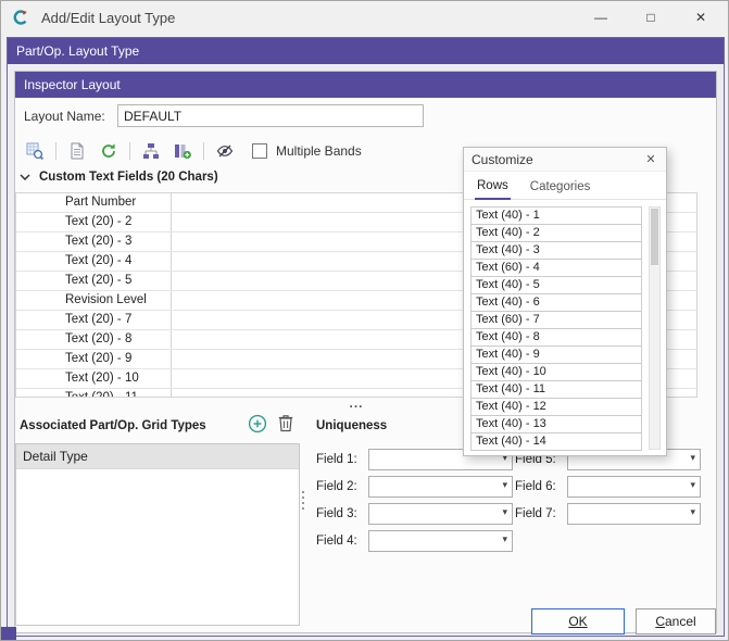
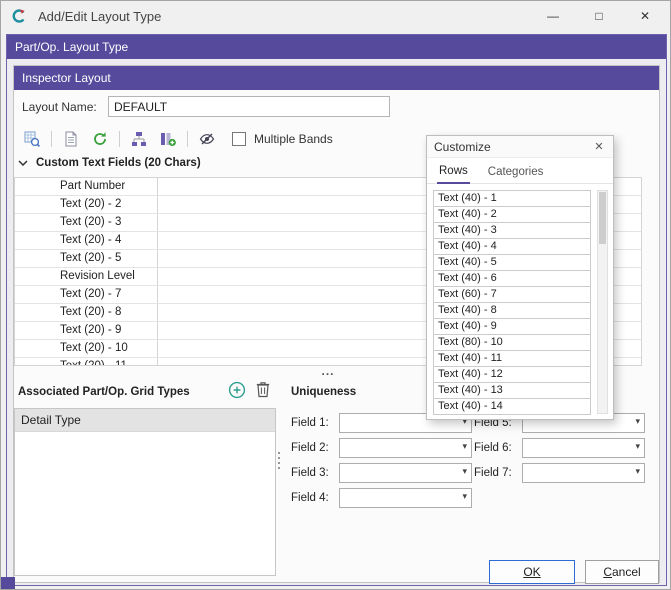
  Add/Edit Layout Type
  —
  □
  ✕
  Part/Op. Layout Type
  Inspector Layout
  Layout Name:
  DEFAULT
  Multiple Bands
  Custom Text Fields (20 Chars)
  Part Number
  Text (20) - 2
  Text (20) - 3
  Text (20) - 4
  Text (20) - 5
  Revision Level
  Text (20) - 7
  Text (20) - 8
  Text (20) - 9
  Text (20) - 10
  ...
  Associated Part/Op. Grid Types
  Detail Type
  Uniqueness
  Field 1:
  ▾
  Field 2:
  ▾
  Field 3:
  ▾
  Field 4:
  ▾
  Field 5:
  ▾
  Field 6:
  ▾
  Field 7:
  ▾
  OK
  C
  ancel
  Customize
  ✕
  Rows
  Categories
  Text (40) - 1
  Text (40) - 2
  Text (40) - 3
- Text (60) - 4
+ Text (40) - 4
  Text (40) - 5
  Text (40) - 6
  Text (60) - 7
  Text (40) - 8
  Text (40) - 9
- Text (40) - 10
+ Text (80) - 10
  Text (40) - 11
  Text (40) - 12
  Text (40) - 13
  Text (40) - 14
